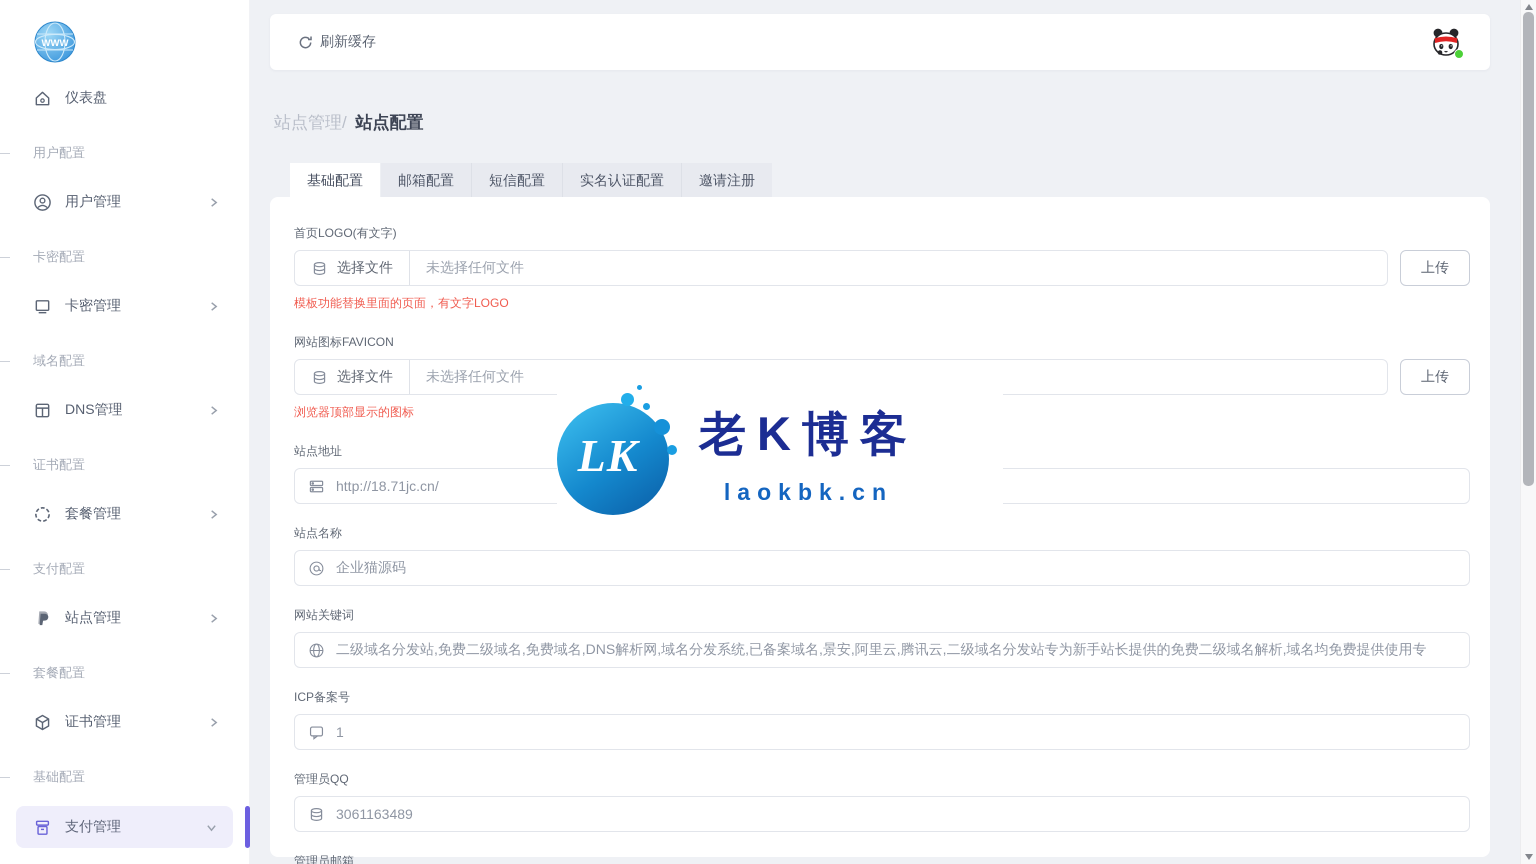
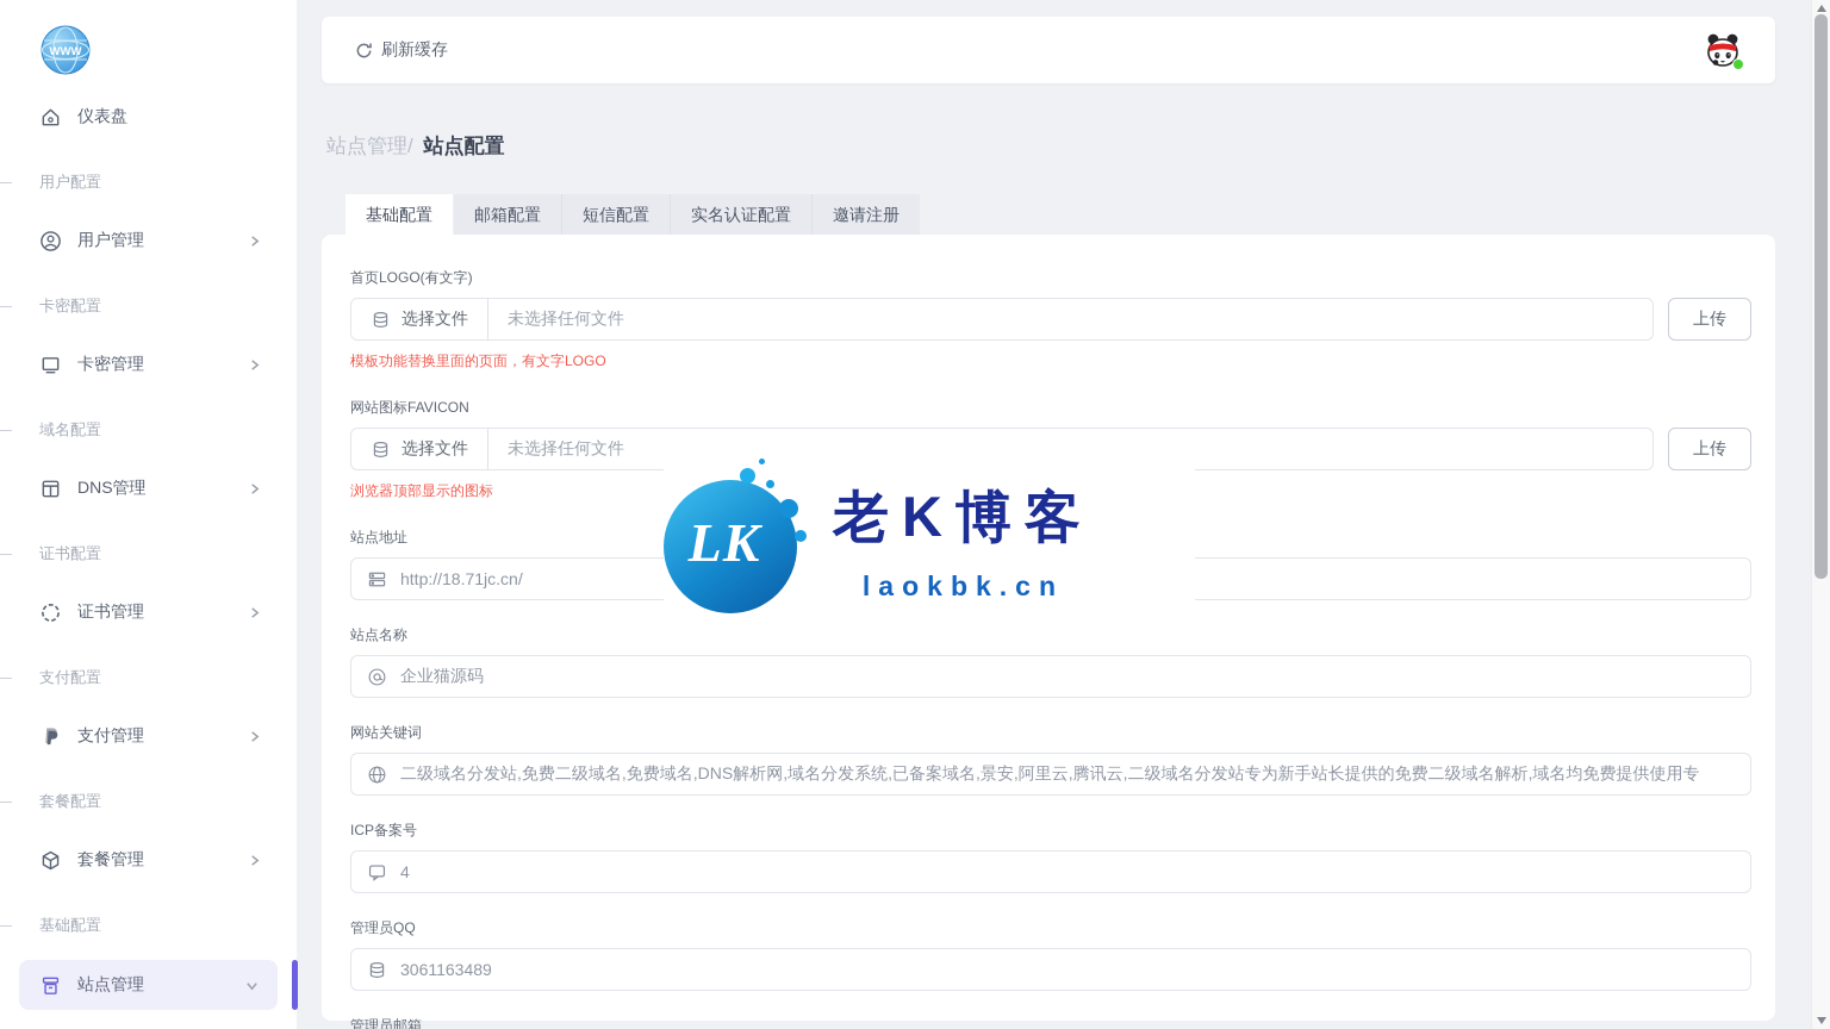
  WWW
  仪表盘
  用户配置
  用户管理
  卡密配置
  卡密管理
  域名配置
  DNS管理
  证书配置
- 套餐管理
+ 证书管理
  支付配置
- 站点管理
+ 支付管理
  套餐配置
- 证书管理
+ 套餐管理
  基础配置
- 支付管理
+ 站点管理
  刷新缓存
  站点管理/ 站点配置
  基础配置
  邮箱配置
  短信配置
  实名认证配置
  邀请注册
  首页LOGO(有文字)
  选择文件
  未选择任何文件
  上传
  模板功能替换里面的页面，有文字LOGO
  网站图标FAVICON
  选择文件
  未选择任何文件
  上传
  浏览器顶部显示的图标
  站点地址
  http://18.71jc.cn/
  站点名称
  企业猫源码
  网站关键词
  二级域名分发站,免费二级域名,免费域名,DNS解析网,域名分发系统,已备案域名,景安,阿里云,腾讯云,二级域名分发站专为新手站长提供的免费二级域名解析,域名均免费提供使用专
  ICP备案号
- 1
+ 4
  管理员QQ
  3061163489
  管理员邮箱
  LK
  老K博客
  laokbk.cn
